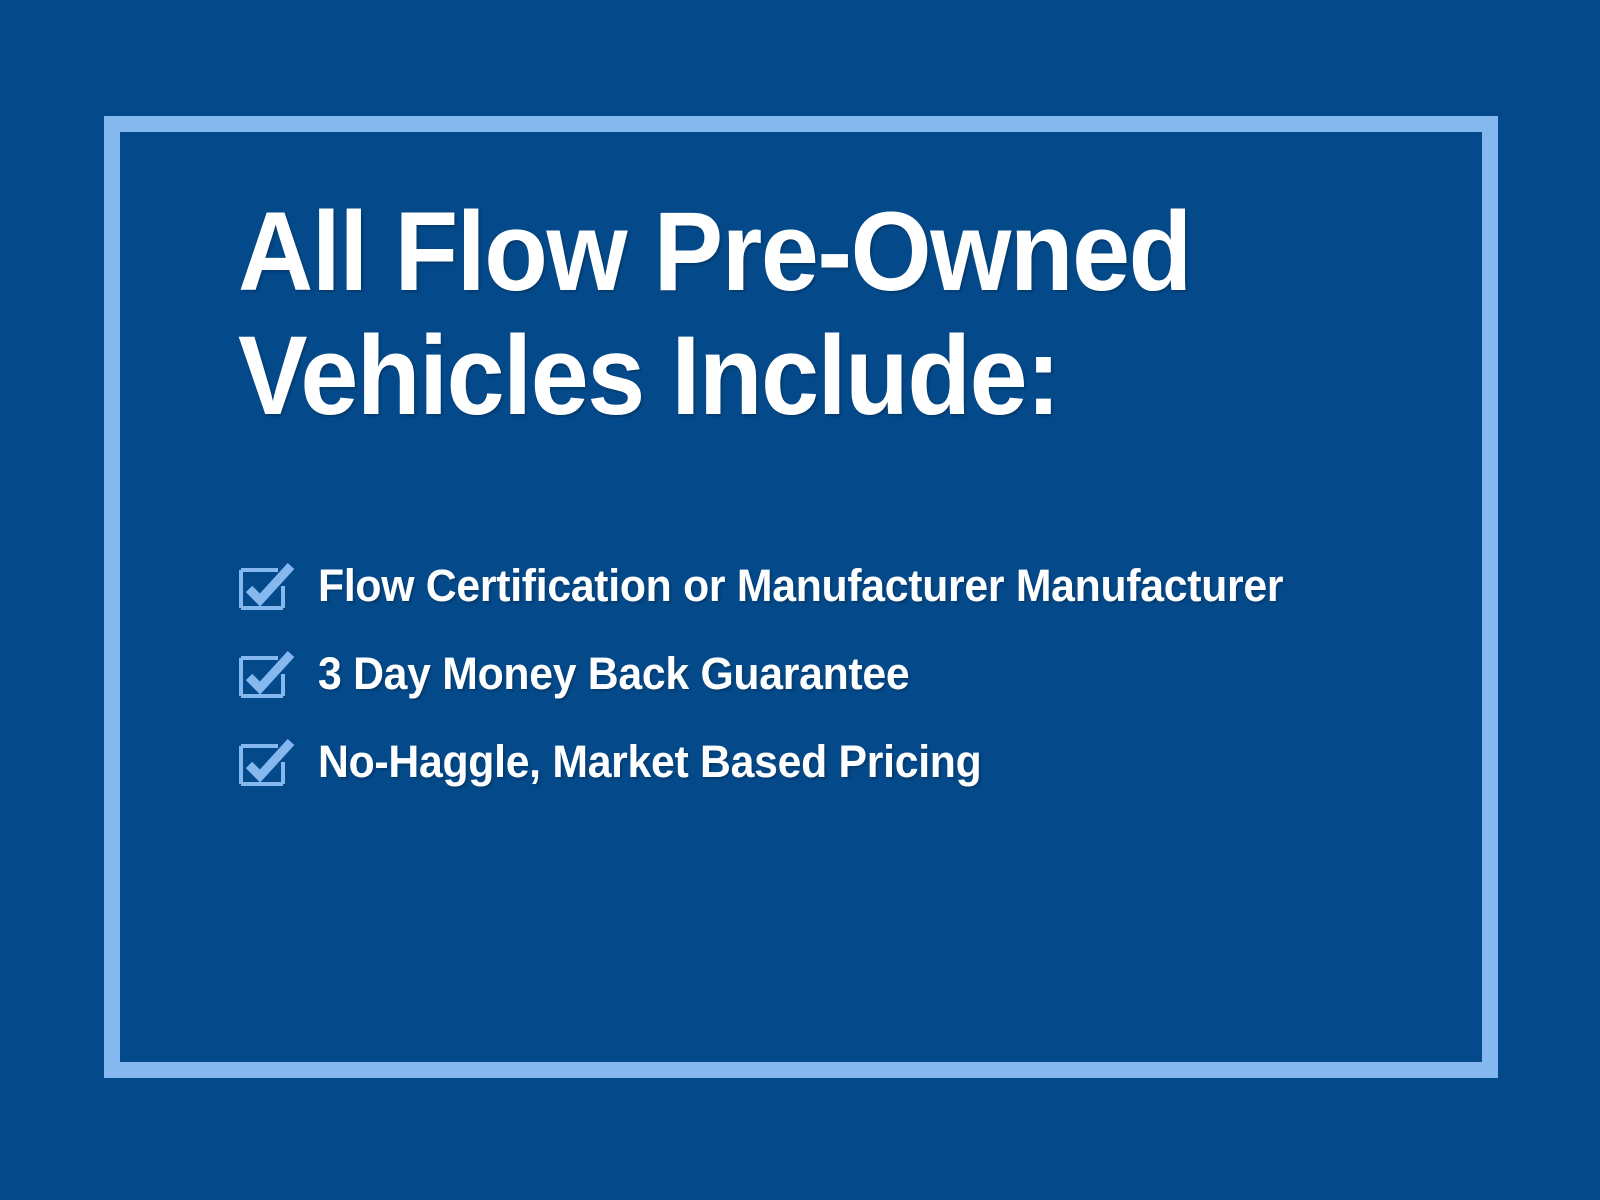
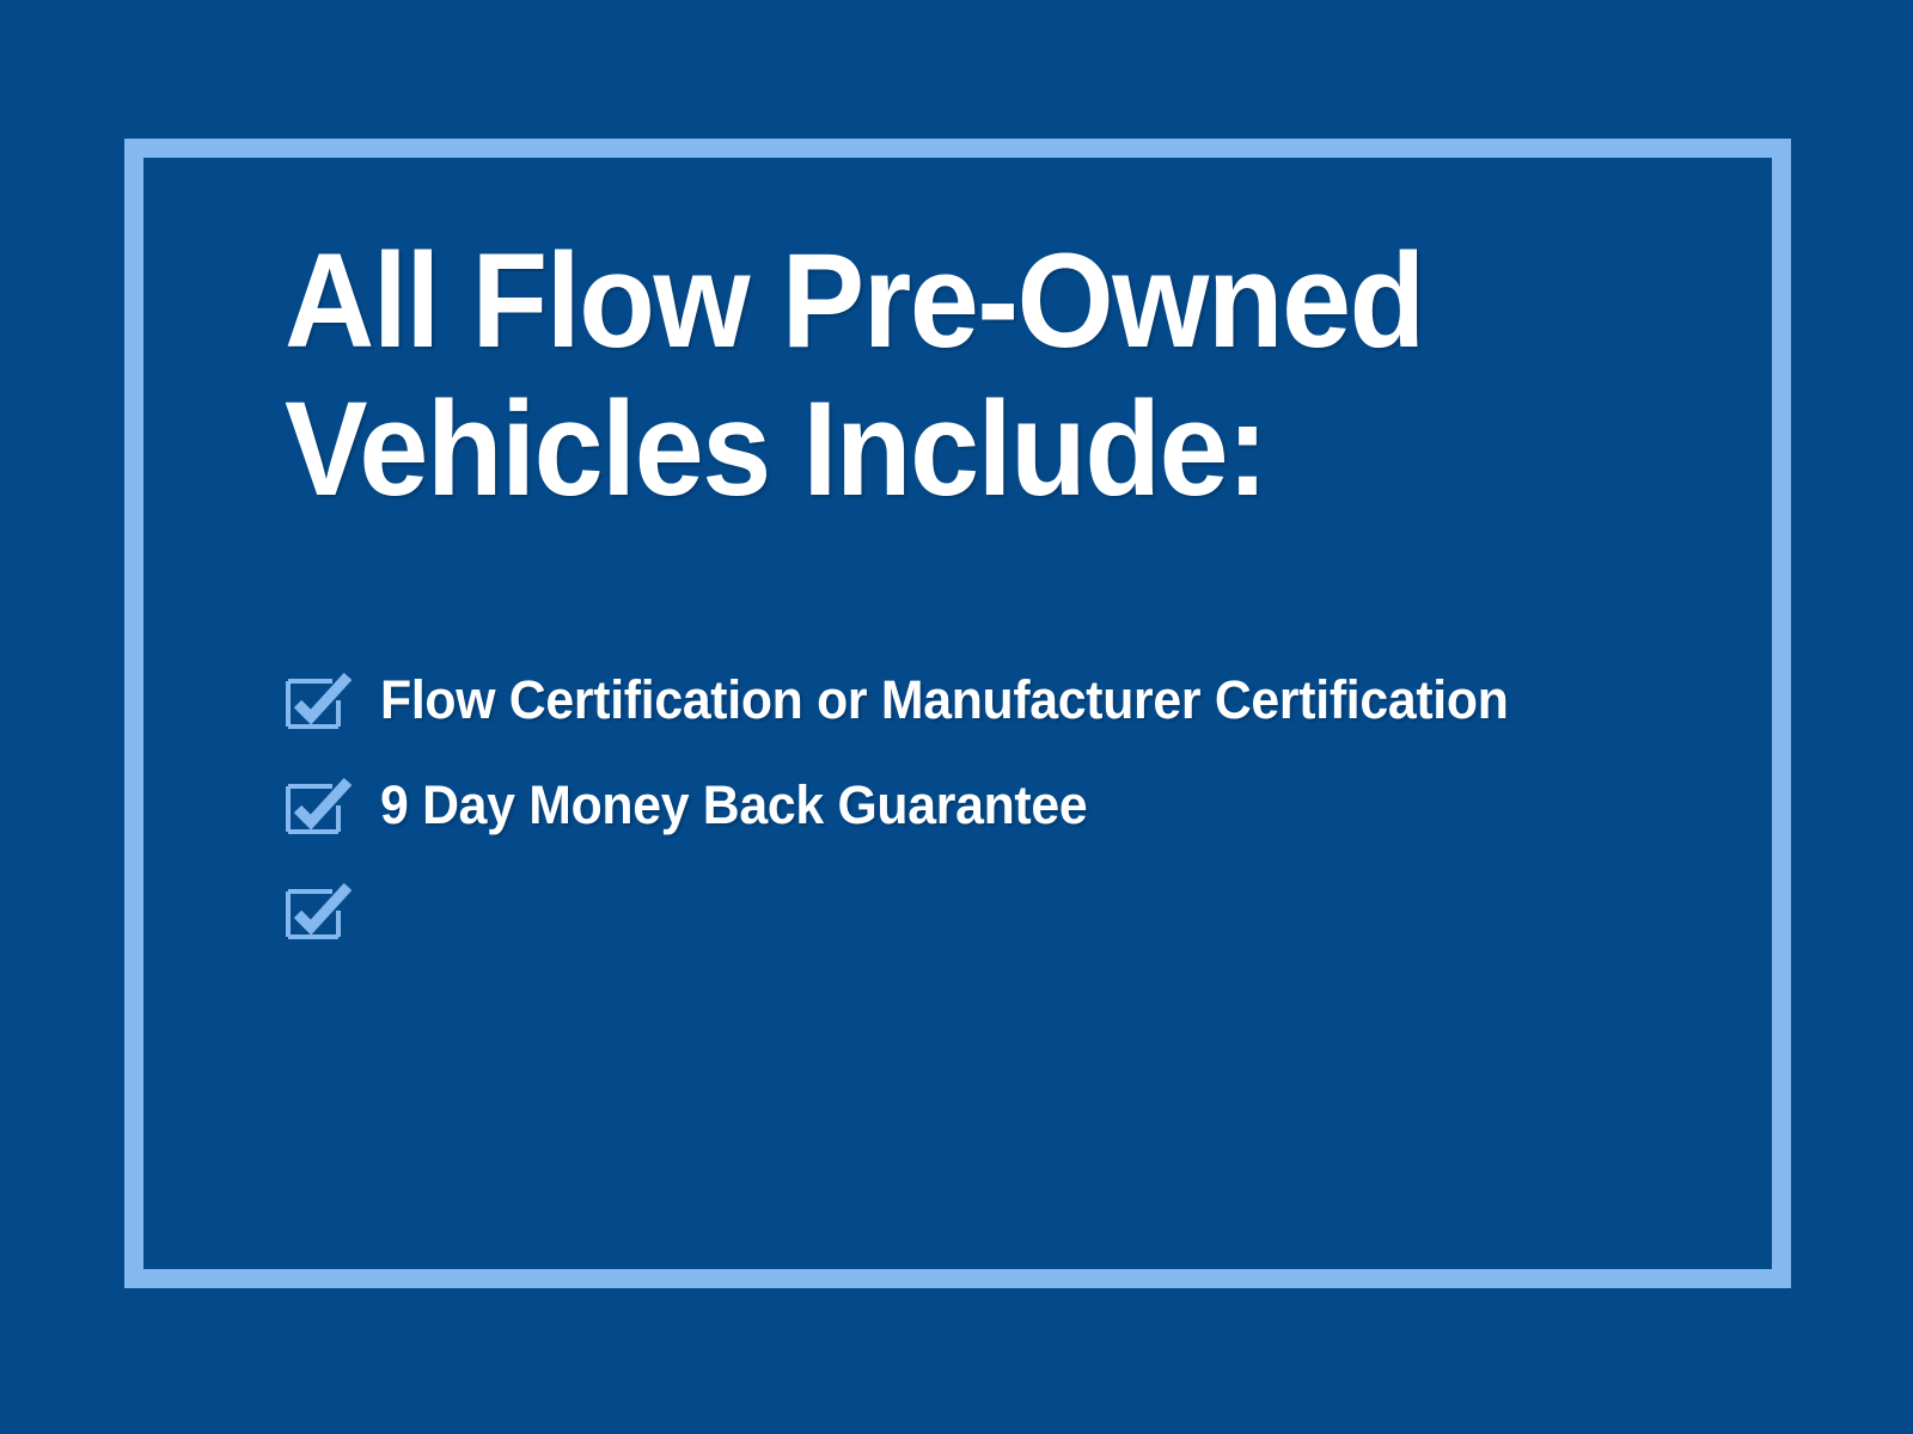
  All Flow Pre-Owned
  Vehicles Include:
- Flow Certification or Manufacturer Manufacturer
+ Flow Certification or Manufacturer Certification
- 3 Day Money Back Guarantee
+ 9 Day Money Back Guarantee
- No-Haggle, Market Based Pricing
